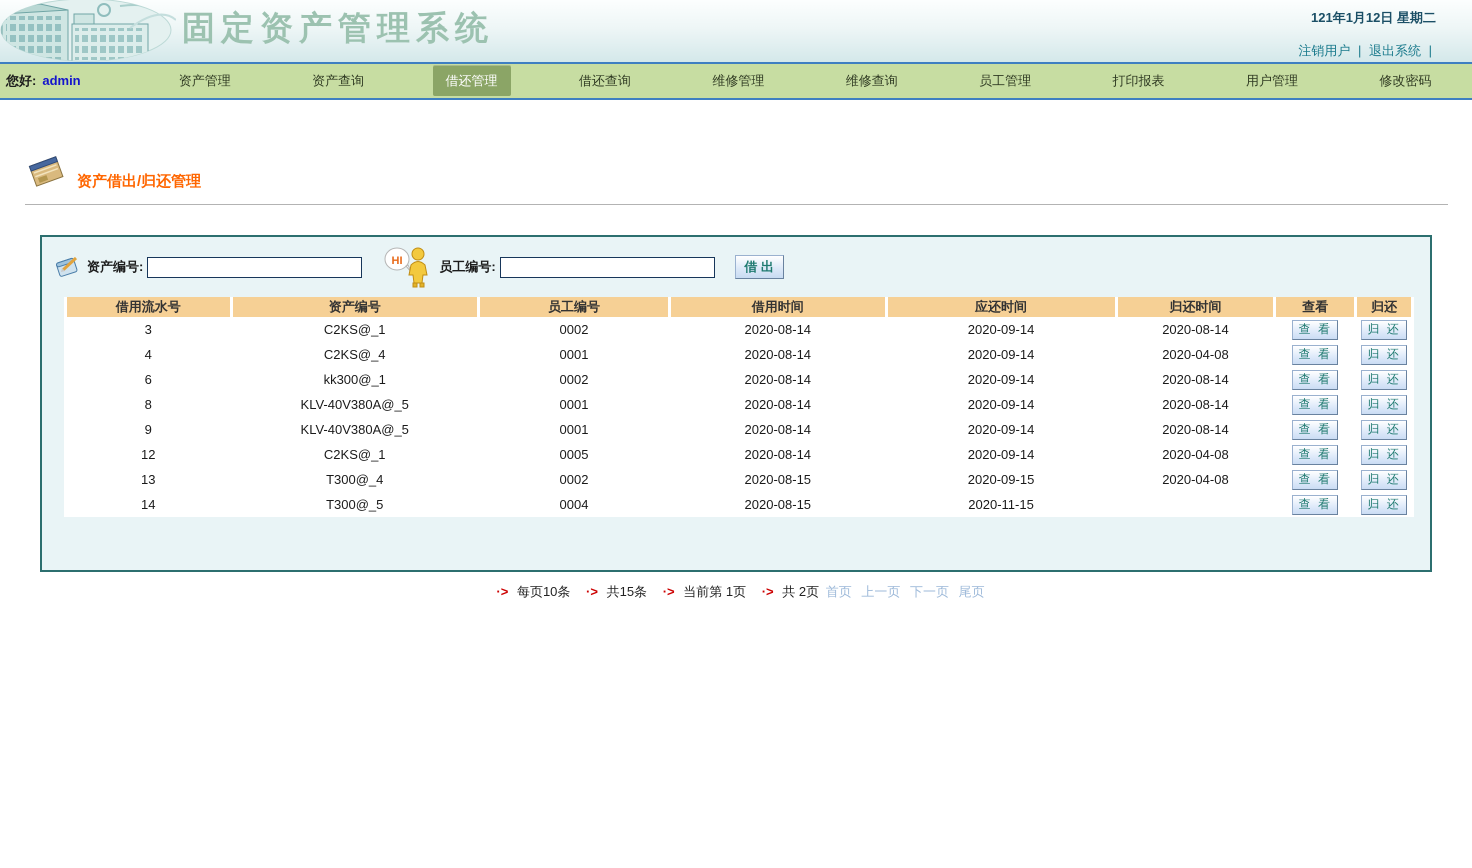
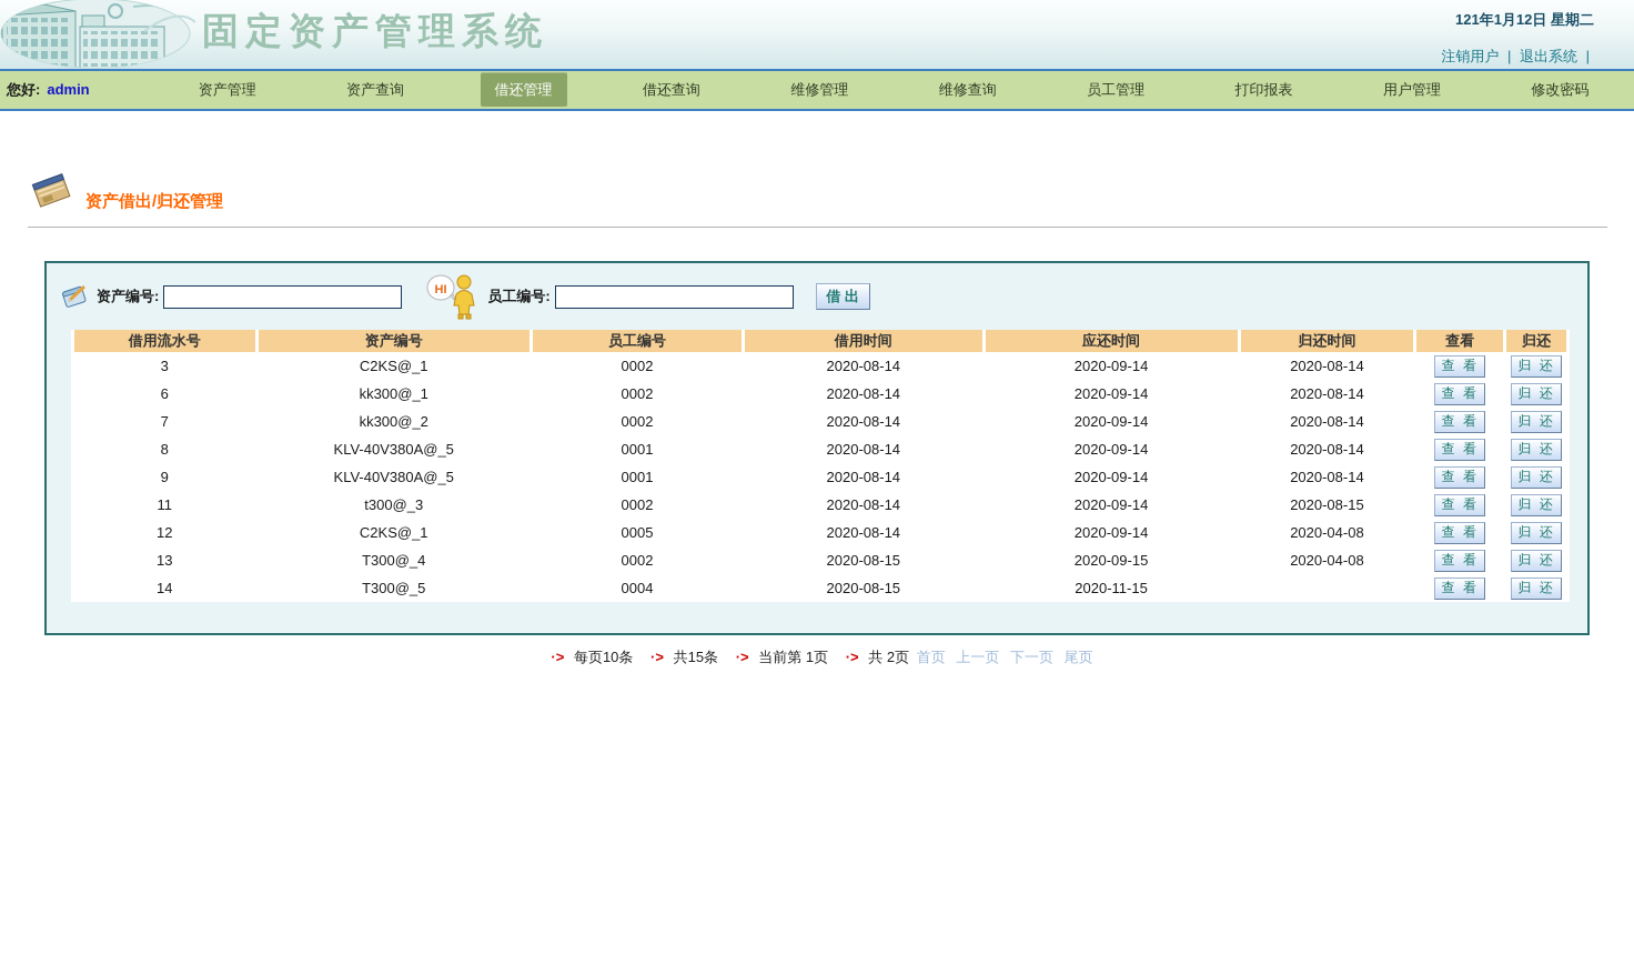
  固定资产管理系统
  121年1月12日 星期二
  注销用户 | 退出系统 |
  您好: admin
  资产管理
  资产查询
  借还管理
  借还查询
  维修管理
  维修查询
  员工管理
  打印报表
  用户管理
  修改密码
  资产借出/归还管理
  资产编号:
  HI
  员工编号:
  借 出
  借用流水号	资产编号	员工编号	借用时间	应还时间	归还时间	查看	归还
  3	C2KS@_1	0002	2020-08-14	2020-09-14	2020-08-14	查 看	归 还
- 4	C2KS@_4	0001	2020-08-14	2020-09-14	2020-04-08	查 看	归 还
  6	kk300@_1	0002	2020-08-14	2020-09-14	2020-08-14	查 看	归 还
+ 7	kk300@_2	0002	2020-08-14	2020-09-14	2020-08-14	查 看	归 还
  8	KLV-40V380A@_5	0001	2020-08-14	2020-09-14	2020-08-14	查 看	归 还
  9	KLV-40V380A@_5	0001	2020-08-14	2020-09-14	2020-08-14	查 看	归 还
+ 11	t300@_3	0002	2020-08-14	2020-09-14	2020-08-15	查 看	归 还
  12	C2KS@_1	0005	2020-08-14	2020-09-14	2020-04-08	查 看	归 还
  13	T300@_4	0002	2020-08-15	2020-09-15	2020-04-08	查 看	归 还
  14	T300@_5	0004	2020-08-15	2020-11-15		查 看	归 还
  ·> 每页10条 ·> 共15条 ·> 当前第 1页 ·> 共 2页 首页 上一页 下一页 尾页
